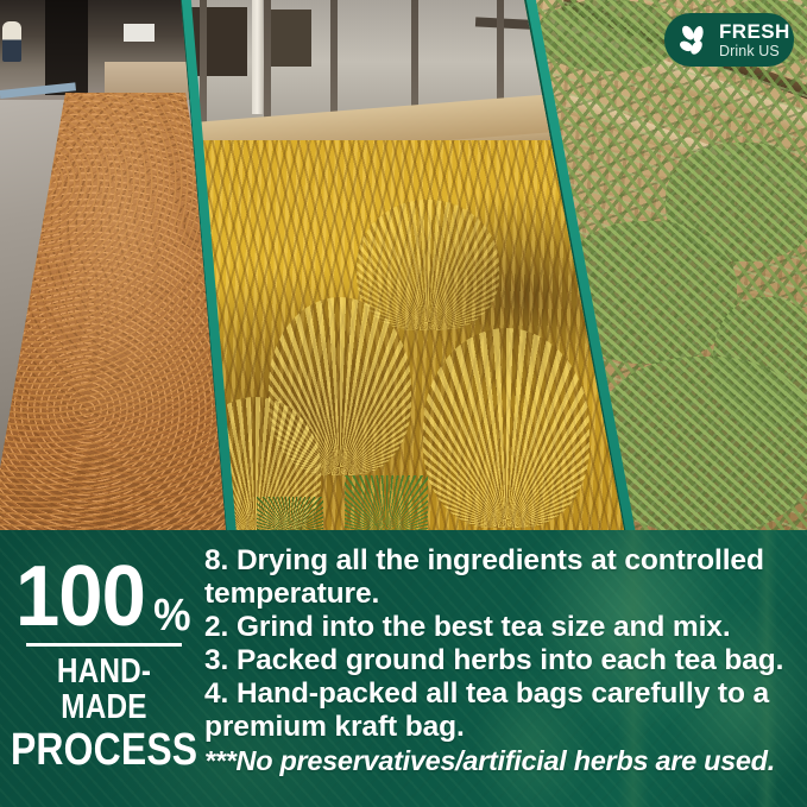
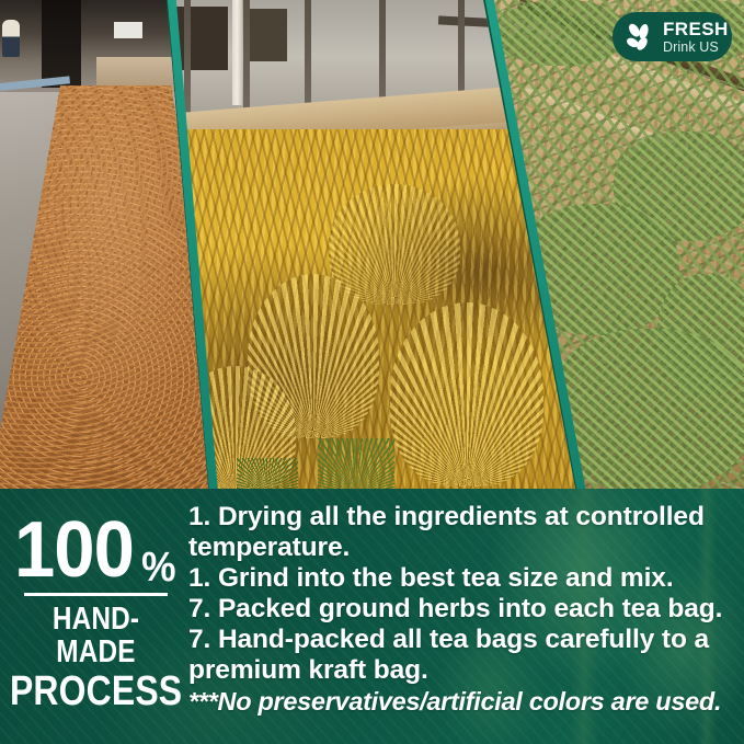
  FRESH
  Drink US
  100
  %
  HAND-MADE
  PROCESS
- 8. Drying all the ingredients at controlled
+ 1. Drying all the ingredients at controlled
  temperature.
- 2. Grind into the best tea size and mix.
+ 1. Grind into the best tea size and mix.
- 3. Packed ground herbs into each tea bag.
+ 7. Packed ground herbs into each tea bag.
- 4. Hand-packed all tea bags carefully to a
+ 7. Hand-packed all tea bags carefully to a
  premium kraft bag.
- ***No preservatives/artificial herbs are used.
+ ***No preservatives/artificial colors are used.
